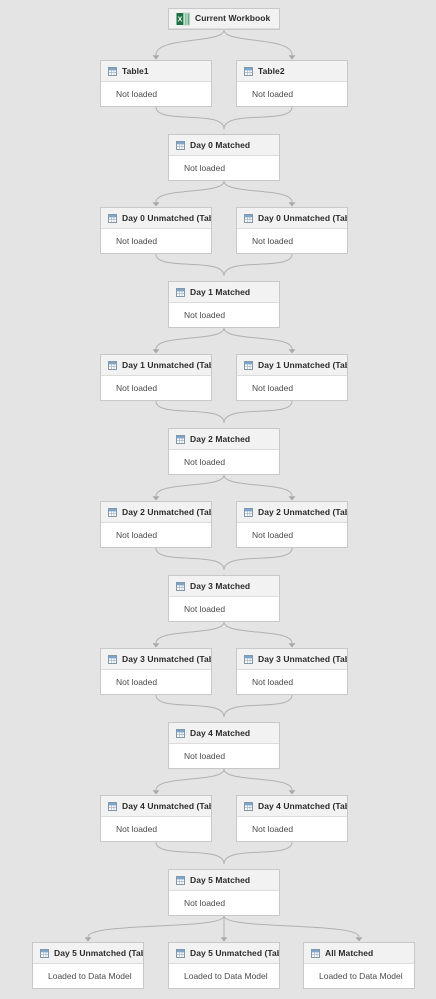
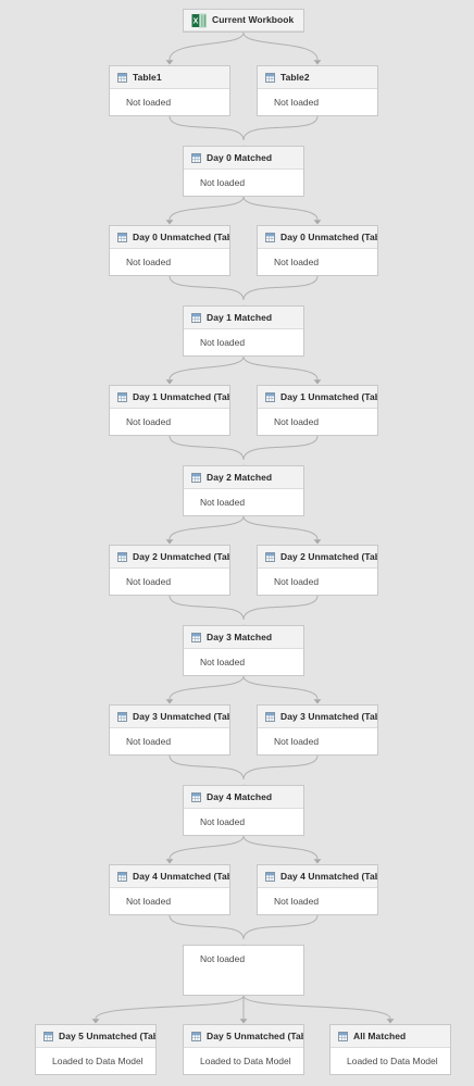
  Current Workbook
  Table1
  Not loaded
  Table2
  Not loaded
  Day 0 Matched
  Not loaded
  Day 0 Unmatched (Ta
  Not loaded
  Day 0 Unmatched (Ta
  Not loaded
  Day 1 Matched
  Not loaded
  Day 1 Unmatched (Ta
  Not loaded
  Day 1 Unmatched (Ta
  Not loaded
  Day 2 Matched
  Not loaded
  Day 2 Unmatched (Ta
  Not loaded
  Day 2 Unmatched (Ta
  Not loaded
  Day 3 Matched
  Not loaded
  Day 3 Unmatched (Ta
  Not loaded
  Day 3 Unmatched (Ta
  Not loaded
  Day 4 Matched
  Not loaded
  Day 4 Unmatched (Ta
  Not loaded
  Day 4 Unmatched (Ta
  Not loaded
- Day 5 Matched
  Not loaded
  Day 5 Unmatched (Ta
  Loaded to Data Model
  Day 5 Unmatched (Ta
  Loaded to Data Model
  All Matched
  Loaded to Data Model
